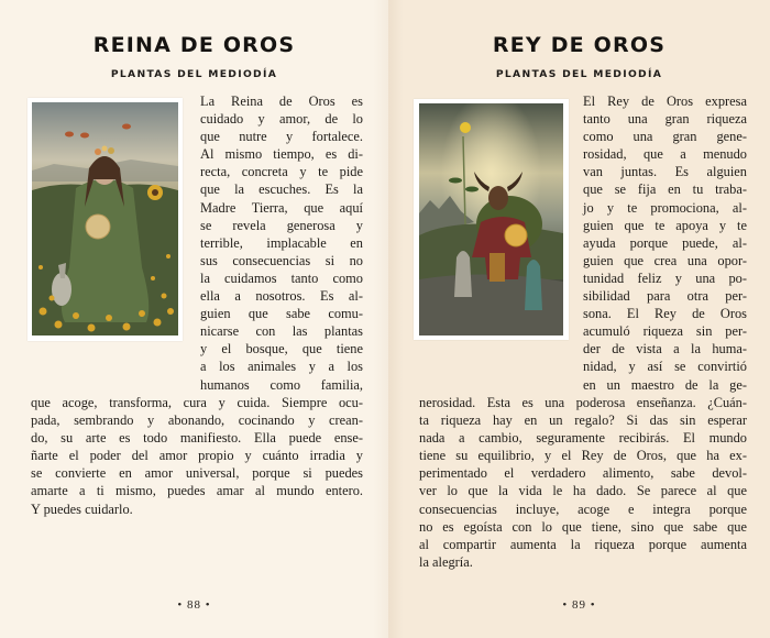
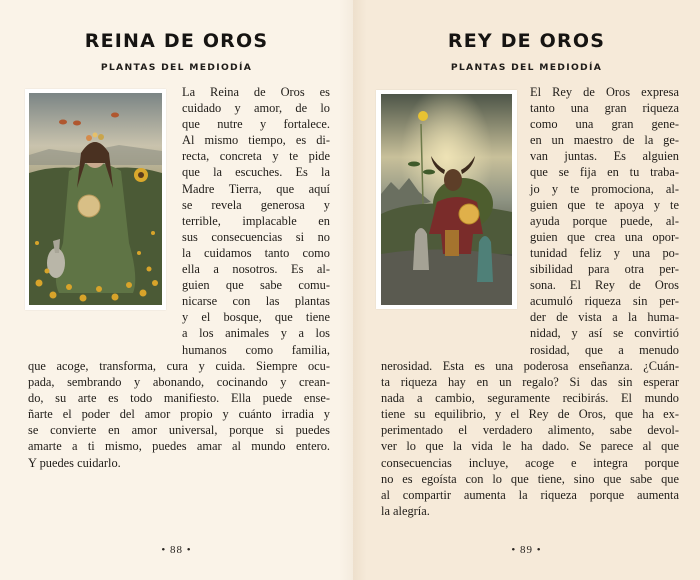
  REINA DE OROS
  PLANTAS DEL MEDIODÍA
  La Reina de Oros es
  cuidado y amor, de lo
  que nutre y fortalece.
  Al mismo tiempo, es di-
  recta, concreta y te pide
  que la escuches. Es la
  Madre Tierra, que aquí
  se revela generosa y
  terrible, implacable en
  sus consecuencias si no
  la cuidamos tanto como
  ella a nosotros. Es al-
  guien que sabe comu-
  nicarse con las plantas
  y el bosque, que tiene
  a los animales y a los
  humanos como familia,
  que acoge, transforma, cura y cuida. Siempre ocu-
  pada, sembrando y abonando, cocinando y crean-
  do, su arte es todo manifiesto. Ella puede ense-
  ñarte el poder del amor propio y cuánto irradia y
  se convierte en amor universal, porque si puedes
  amarte a ti mismo, puedes amar al mundo entero.
  Y puedes cuidarlo.
  • 88 •
  REY DE OROS
  PLANTAS DEL MEDIODÍA
  El Rey de Oros expresa
  tanto una gran riqueza
  como una gran gene-
- rosidad, que a menudo
+ en un maestro de la ge-
  van juntas. Es alguien
  que se fija en tu traba-
  jo y te promociona, al-
  guien que te apoya y te
  ayuda porque puede, al-
  guien que crea una opor-
  tunidad feliz y una po-
  sibilidad para otra per-
  sona. El Rey de Oros
  acumuló riqueza sin per-
  der de vista a la huma-
  nidad, y así se convirtió
- en un maestro de la ge-
+ rosidad, que a menudo
  nerosidad. Esta es una poderosa enseñanza. ¿Cuán-
  ta riqueza hay en un regalo? Si das sin esperar
  nada a cambio, seguramente recibirás. El mundo
  tiene su equilibrio, y el Rey de Oros, que ha ex-
  perimentado el verdadero alimento, sabe devol-
  ver lo que la vida le ha dado. Se parece al que
  consecuencias incluye, acoge e integra porque
  no es egoísta con lo que tiene, sino que sabe que
  al compartir aumenta la riqueza porque aumenta
  la alegría.
  • 89 •
